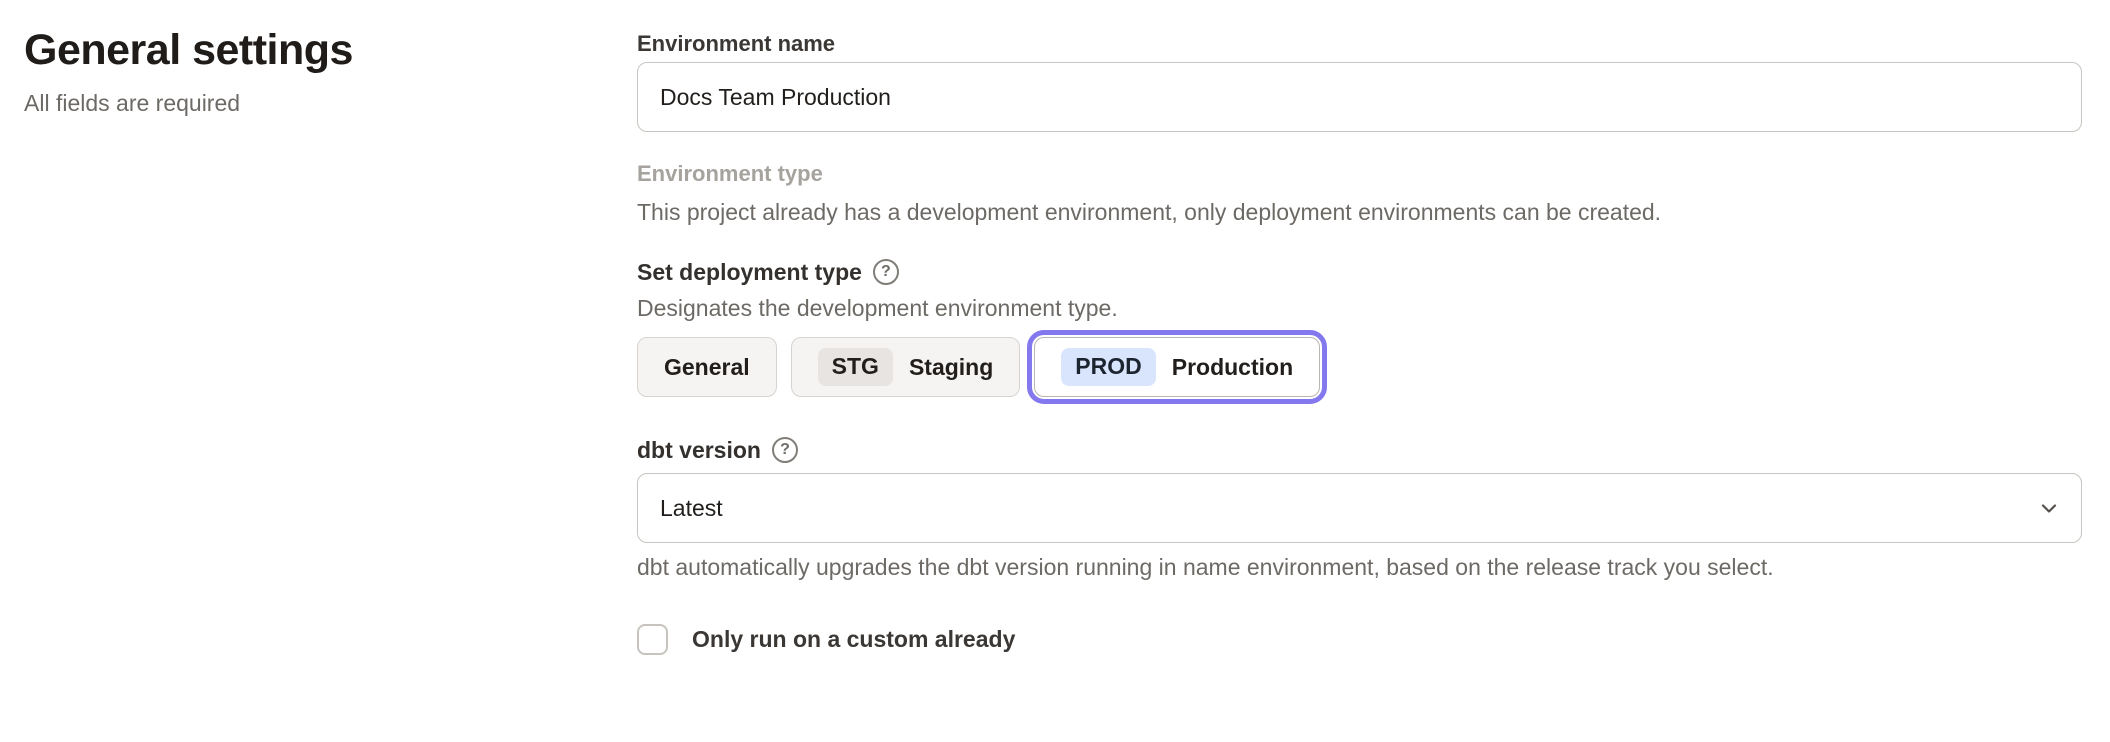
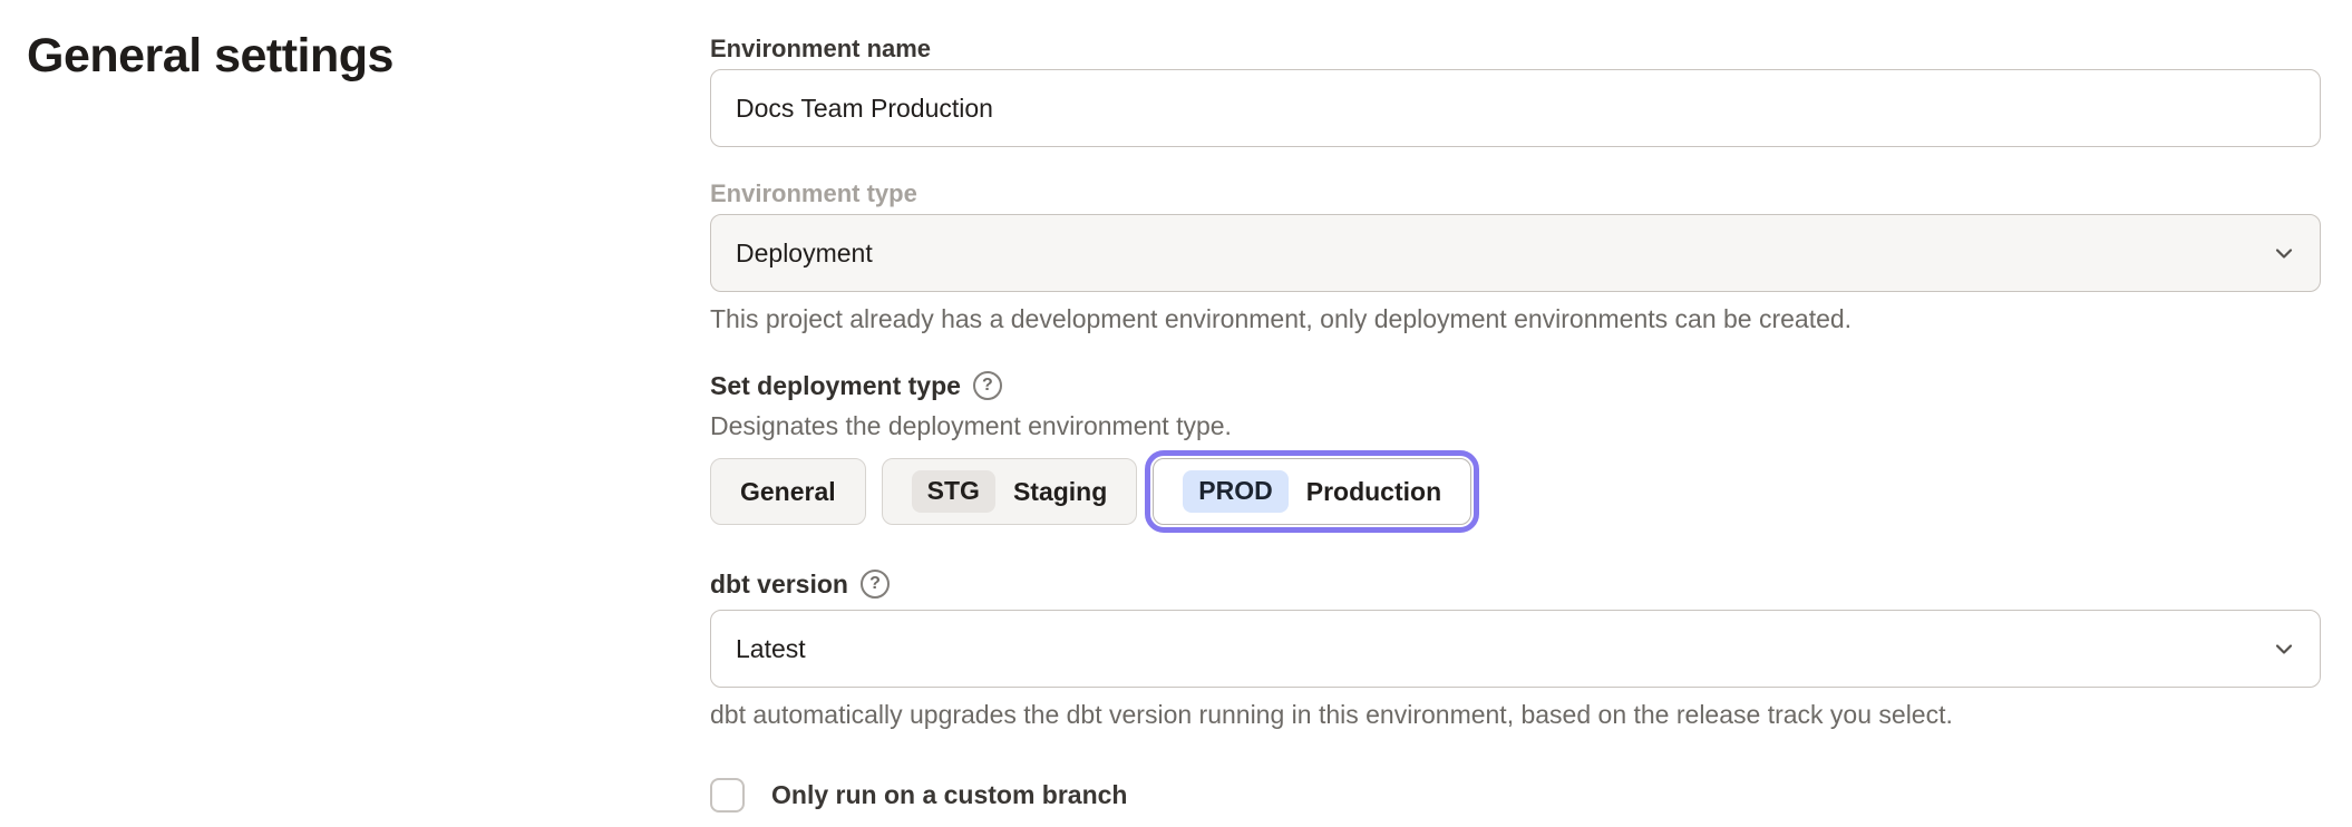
  General settings
- All fields are required
  Environment name
  Docs Team Production
  Environment type
+ Deployment
  This project already has a development environment, only deployment environments can be created.
  Set deployment type
  ?
- Designates the development environment type.
+ Designates the deployment environment type.
  General
  STG
  Staging
  PROD
  Production
  dbt version
  ?
  Latest
- dbt automatically upgrades the dbt version running in name environment, based on the release track you select.
+ dbt automatically upgrades the dbt version running in this environment, based on the release track you select.
- Only run on a custom already
+ Only run on a custom branch
